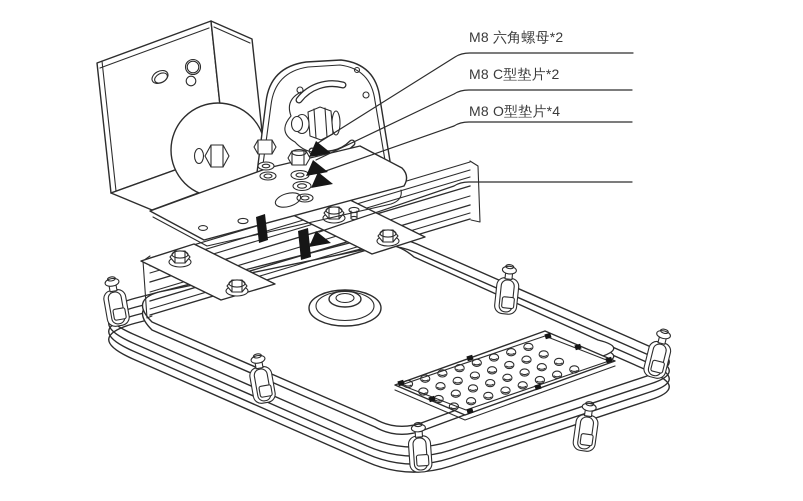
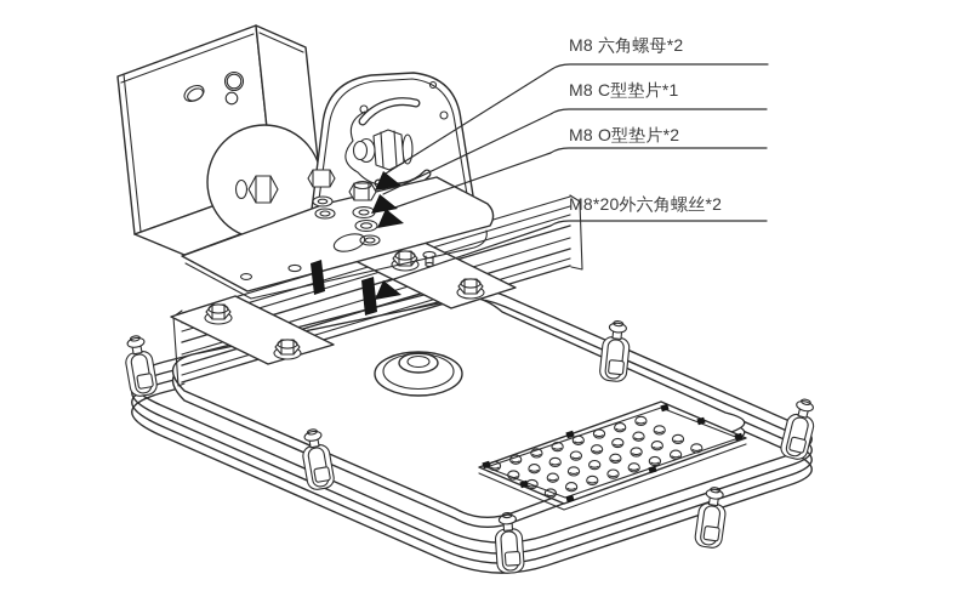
  M8 六角螺母*2
- M8 C型垫片*2
+ M8 C型垫片*1
- M8 O型垫片*4
+ M8 O型垫片*2
+ M8*20外六角螺丝*2
